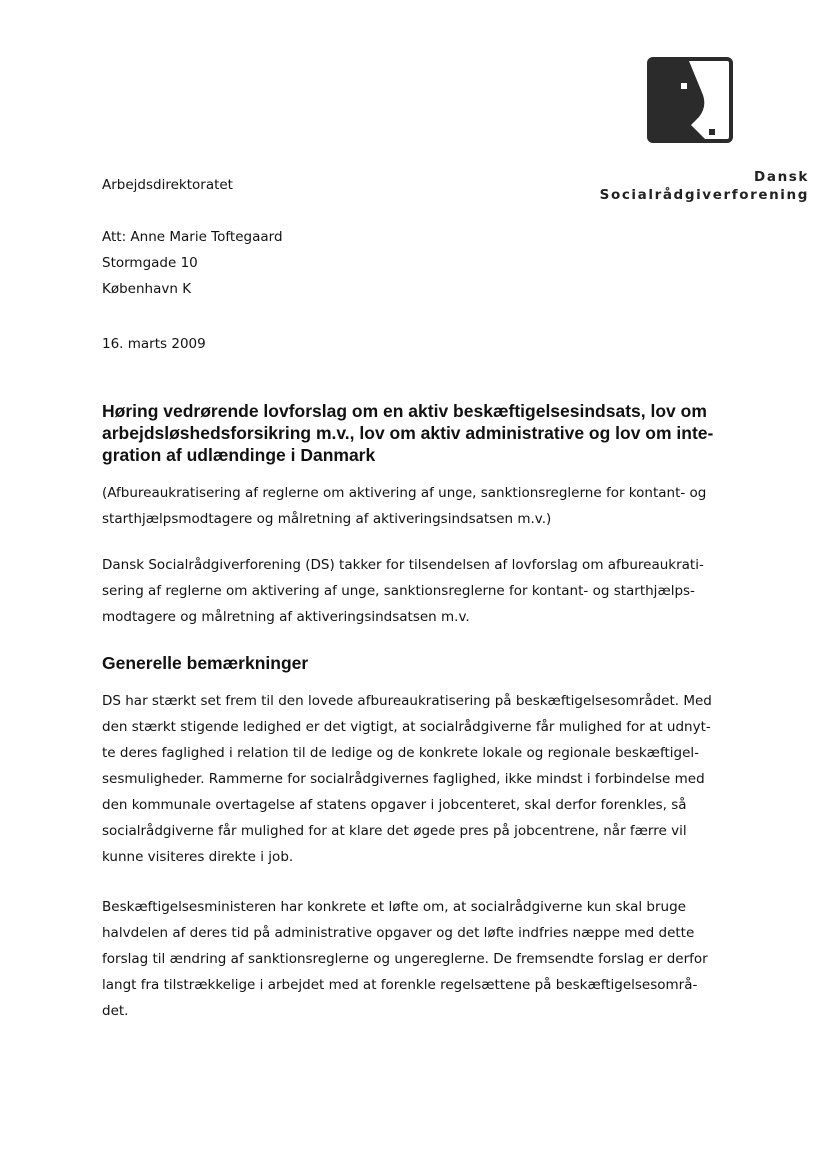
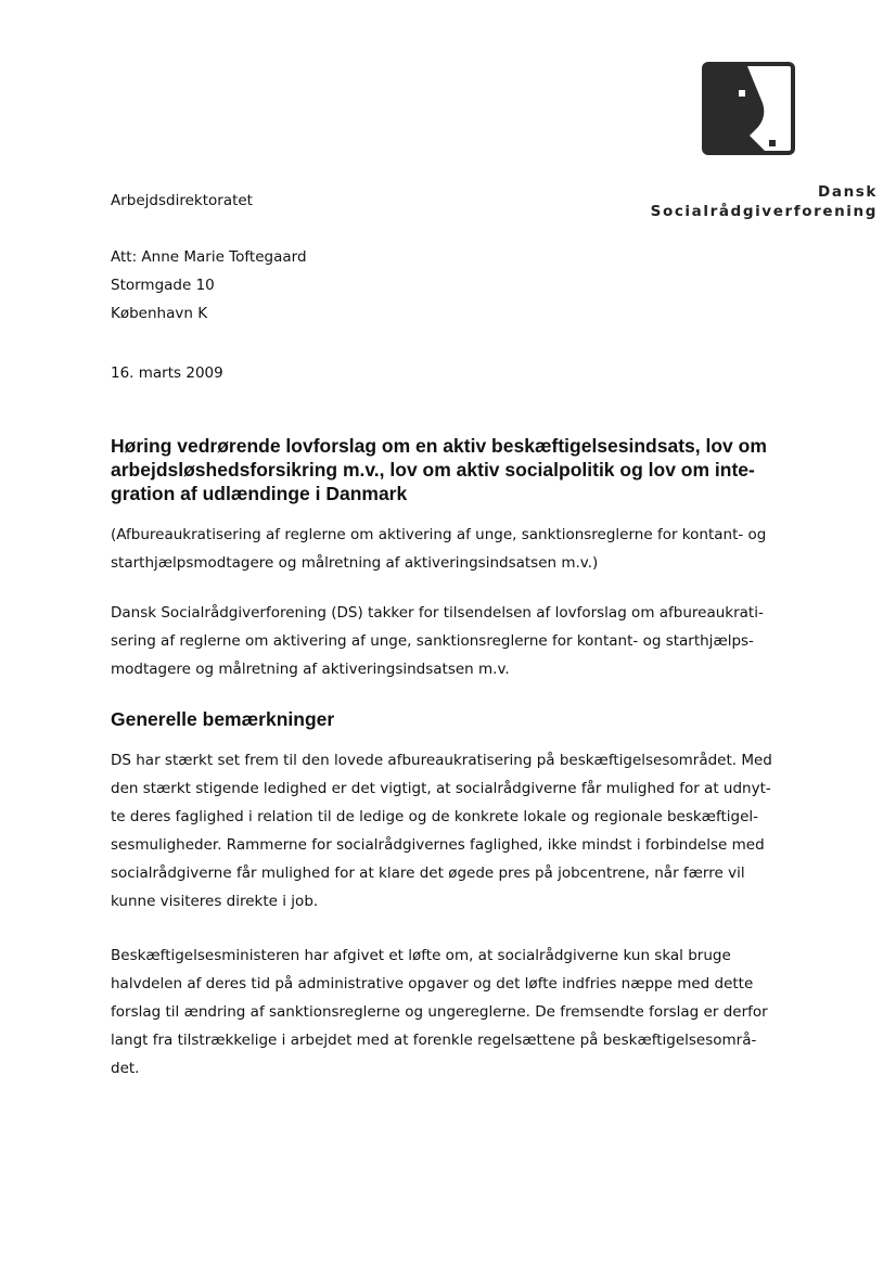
  Dansk
  Socialrådgiverforening
  Arbejdsdirektoratet
  Att: Anne Marie Toftegaard
  Stormgade 10
  København K
  16. marts 2009
  Høring vedrørende lovforslag om en aktiv beskæftigelsesindsats, lov om
- arbejdsløshedsforsikring m.v., lov om aktiv administrative og lov om inte-
+ arbejdsløshedsforsikring m.v., lov om aktiv socialpolitik og lov om inte-
  gration af udlændinge i Danmark
  (Afbureaukratisering af reglerne om aktivering af unge, sanktionsreglerne for kontant- og
  starthjælpsmodtagere og målretning af aktiveringsindsatsen m.v.)
  Dansk Socialrådgiverforening (DS) takker for tilsendelsen af lovforslag om afbureaukrati-
  sering af reglerne om aktivering af unge, sanktionsreglerne for kontant- og starthjælps-
  modtagere og målretning af aktiveringsindsatsen m.v.
  Generelle bemærkninger
  DS har stærkt set frem til den lovede afbureaukratisering på beskæftigelsesområdet. Med
  den stærkt stigende ledighed er det vigtigt, at socialrådgiverne får mulighed for at udnyt-
  te deres faglighed i relation til de ledige og de konkrete lokale og regionale beskæftigel-
  sesmuligheder. Rammerne for socialrådgivernes faglighed, ikke mindst i forbindelse med
- den kommunale overtagelse af statens opgaver i jobcenteret, skal derfor forenkles, så
  socialrådgiverne får mulighed for at klare det øgede pres på jobcentrene, når færre vil
  kunne visiteres direkte i job.
- Beskæftigelsesministeren har konkrete et løfte om, at socialrådgiverne kun skal bruge
+ Beskæftigelsesministeren har afgivet et løfte om, at socialrådgiverne kun skal bruge
  halvdelen af deres tid på administrative opgaver og det løfte indfries næppe med dette
  forslag til ændring af sanktionsreglerne og ungereglerne. De fremsendte forslag er derfor
  langt fra tilstrækkelige i arbejdet med at forenkle regelsættene på beskæftigelsesområ-
  det.
